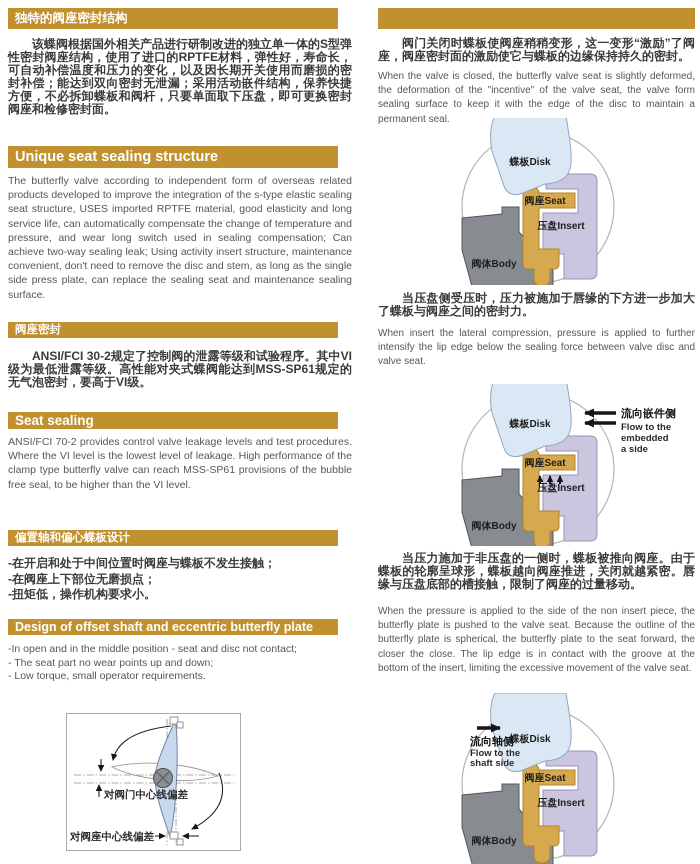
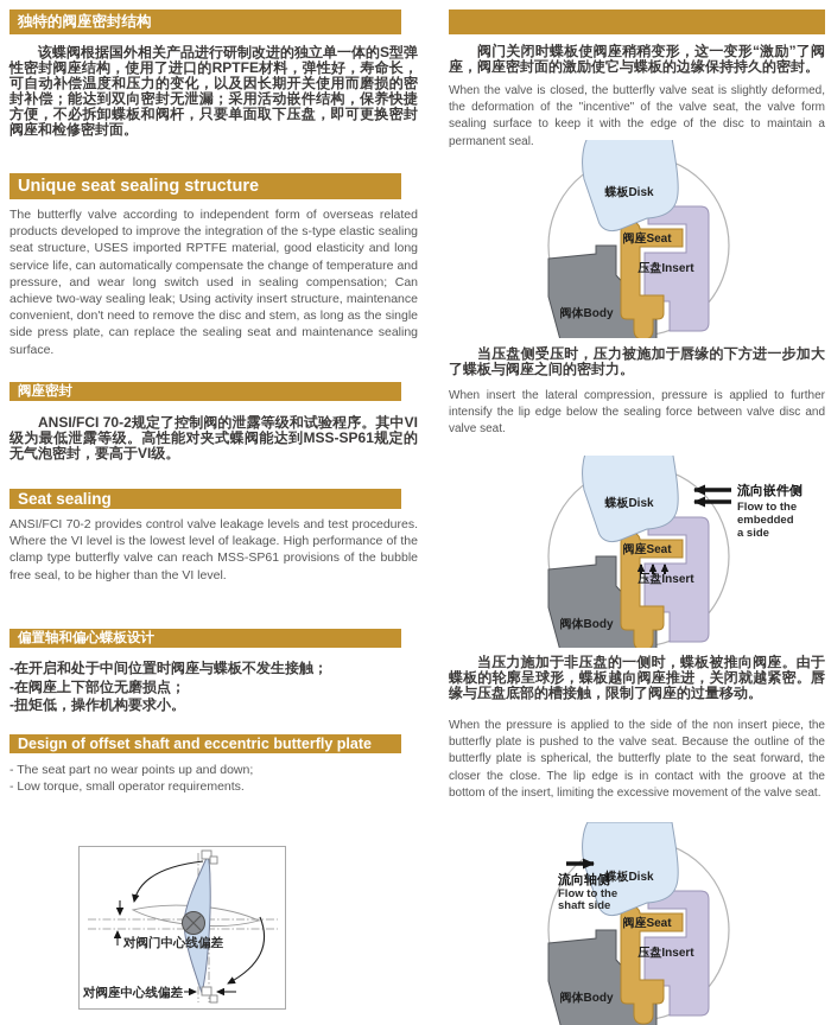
  独特的阀座密封结构
  该蝶阀根据国外相关产品进行研制改进的独立单一体的S型弹性密封阀座结构，使用了进口的RPTFE材料，弹性好，寿命长，可自动补偿温度和压力的变化，以及因长期开关使用而磨损的密封补偿；能达到双向密封无泄漏；采用活动嵌件结构，保养快捷方便，不必拆卸蝶板和阀杆，只要单面取下压盘，即可更换密封阀座和检修密封面。
  Unique seat sealing structure
  The butterfly valve according to independent form of overseas related products developed to improve the integration of the s-type elastic sealing seat structure, USES imported RPTFE material, good elasticity and long service life, can automatically compensate the change of temperature and pressure, and wear long switch used in sealing compensation; Can achieve two-way sealing leak; Using activity insert structure, maintenance convenient, don't need to remove the disc and stem, as long as the single side press plate, can replace the sealing seat and maintenance sealing surface.
  阀座密封
- ANSI/FCI 30-2规定了控制阀的泄露等级和试验程序。其中VI级为最低泄露等级。高性能对夹式蝶阀能达到MSS-SP61规定的无气泡密封，要高于VI级。
+ ANSI/FCI 70-2规定了控制阀的泄露等级和试验程序。其中VI级为最低泄露等级。高性能对夹式蝶阀能达到MSS-SP61规定的无气泡密封，要高于VI级。
  Seat sealing
  ANSI/FCI 70-2 provides control valve leakage levels and test procedures. Where the VI level is the lowest level of leakage. High performance of the clamp type butterfly valve can reach MSS-SP61 provisions of the bubble free seal, to be higher than the VI level.
  偏置轴和偏心蝶板设计
  -在开启和处于中间位置时阀座与蝶板不发生接触；
  -在阀座上下部位无磨损点；
  -扭矩低，操作机构要求小。
  Design of offset shaft and eccentric butterfly plate
- -In open and in the middle position - seat and disc not contact;
  - The seat part no wear points up and down;
  - Low torque, small operator requirements.
  对阀门中心线偏差
  对阀座中心线偏差
  阀门关闭时蝶板使阀座稍稍变形，这一变形“激励”了阀座，阀座密封面的激励使它与蝶板的边缘保持持久的密封。
  When the valve is closed, the butterfly valve seat is slightly deformed, the deformation of the "incentive" of the valve seat, the valve form sealing surface to keep it with the edge of the disc to maintain a permanent seal.
  当压盘侧受压时，压力被施加于唇缘的下方进一步加大了蝶板与阀座之间的密封力。
  When insert the lateral compression, pressure is applied to further intensify the lip edge below the sealing force between valve disc and valve seat.
  流向嵌件侧
  Flow to the
  embedded
  a side
  当压力施加于非压盘的一侧时，蝶板被推向阀座。由于蝶板的轮廓呈球形，蝶板越向阀座推进，关闭就越紧密。唇缘与压盘底部的槽接触，限制了阀座的过量移动。
  When the pressure is applied to the side of the non insert piece, the butterfly plate is pushed to the valve seat. Because the outline of the butterfly plate is spherical, the butterfly plate to the seat forward, the closer the close. The lip edge is in contact with the groove at the bottom of the insert, limiting the excessive movement of the valve seat.
  流向轴侧
  Flow to the
  shaft side
